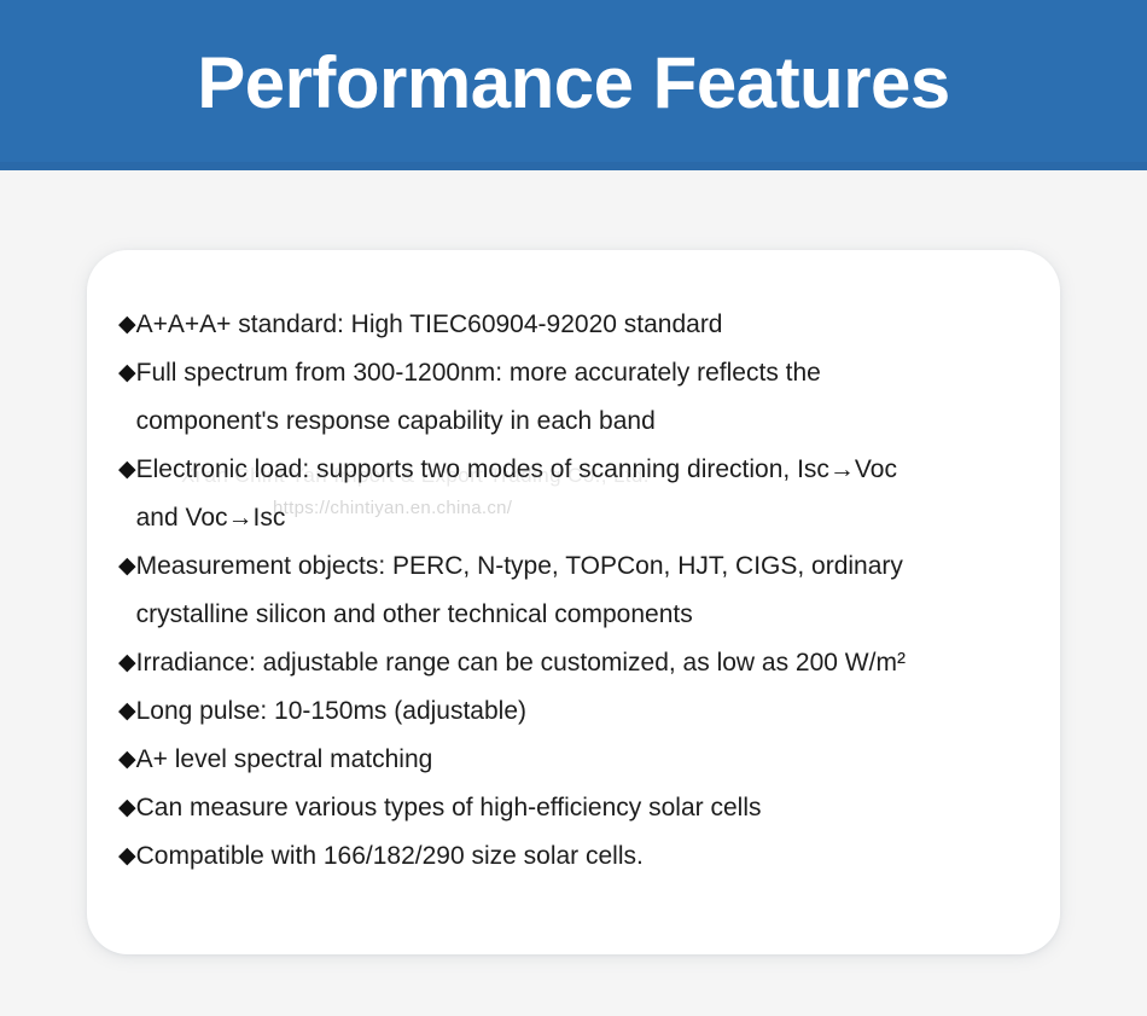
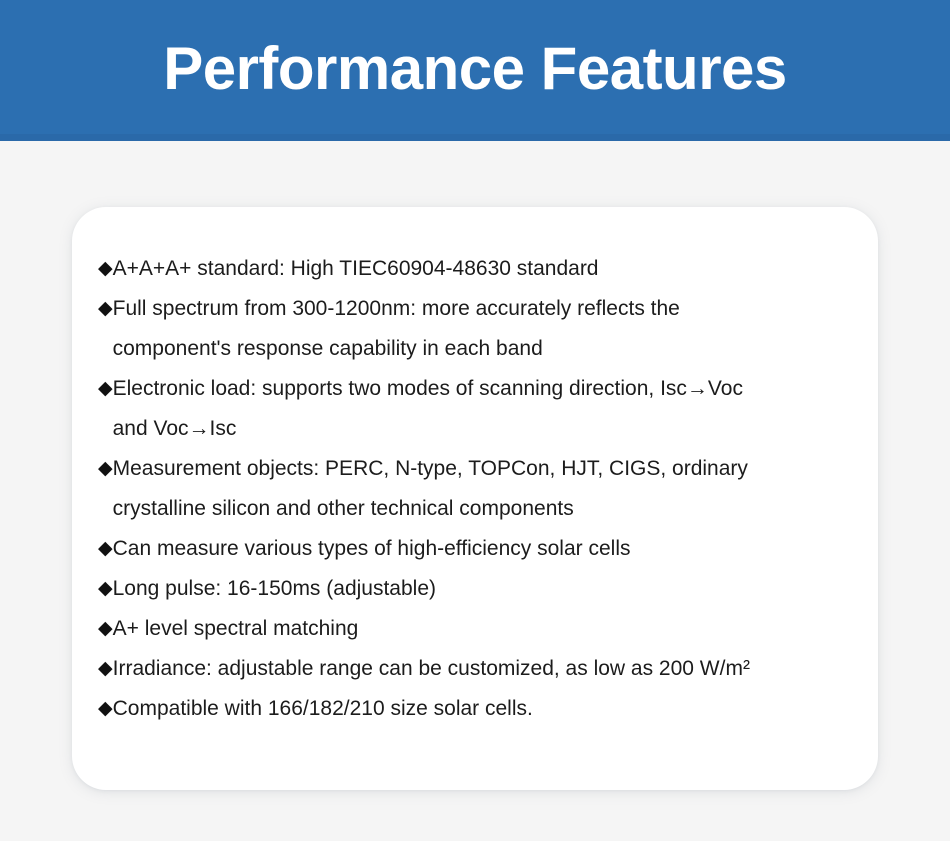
  Performance Features
  ◆
- A+A+A+ standard: High TIEC60904-92020 standard
+ A+A+A+ standard: High TIEC60904-48630 standard
  ◆
  Full spectrum from 300-1200nm: more accurately reflects the
  component's response capability in each band
  ◆
  Electronic load: supports two modes of scanning direction, Isc→Voc
  and Voc→Isc
  ◆
  Measurement objects: PERC, N-type, TOPCon, HJT, CIGS, ordinary
  crystalline silicon and other technical components
  ◆
- Irradiance: adjustable range can be customized, as low as 200 W/m²
+ Can measure various types of high-efficiency solar cells
  ◆
- Long pulse: 10-150ms (adjustable)
+ Long pulse: 16-150ms (adjustable)
  ◆
  A+ level spectral matching
  ◆
- Can measure various types of high-efficiency solar cells
+ Irradiance: adjustable range can be customized, as low as 200 W/m²
  ◆
- Compatible with 166/182/290 size solar cells.
+ Compatible with 166/182/210 size solar cells.
- Xi'an Chint Yan Import & Export Trading Co., Ltd.
- https://chintiyan.en.china.cn/
